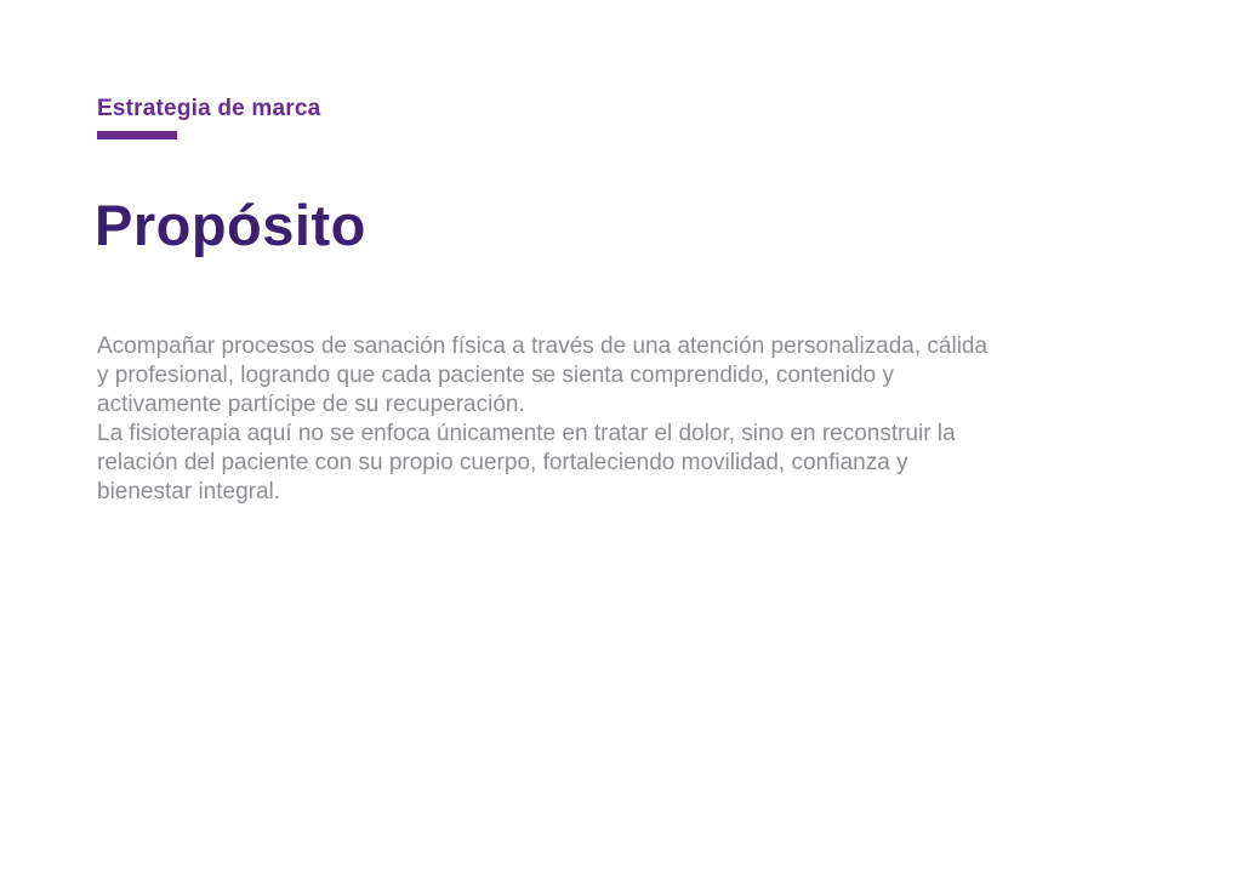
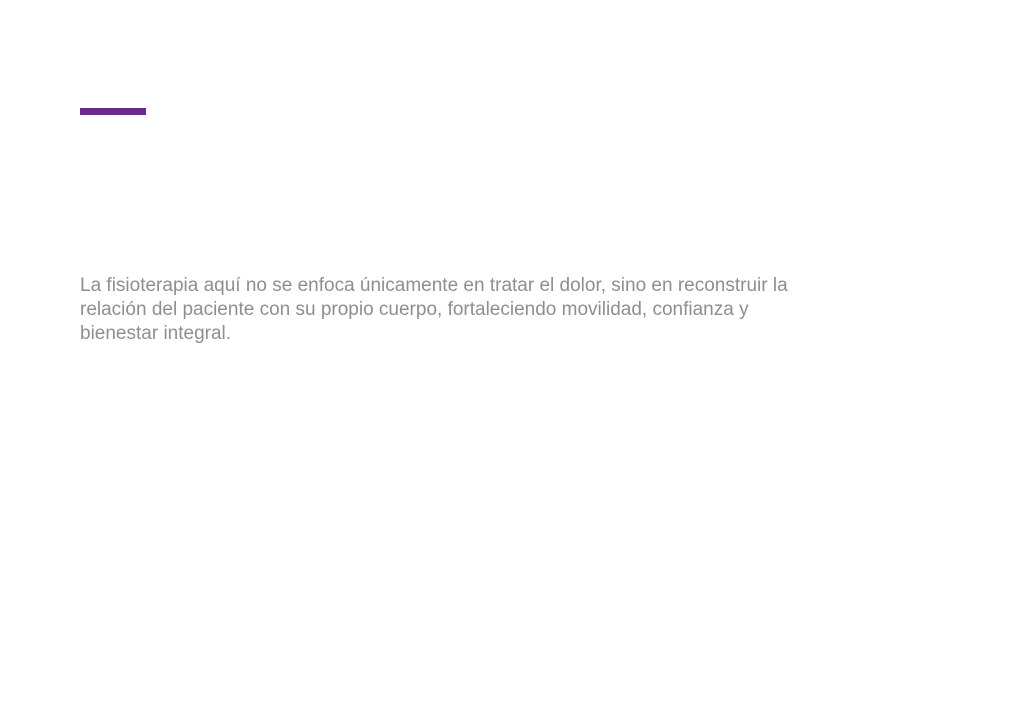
- Estrategia de marca
- Propósito
- Acompañar procesos de sanación física a través de una atención personalizada, cálida
- y profesional, logrando que cada paciente se sienta comprendido, contenido y
- activamente partícipe de su recuperación.
  La fisioterapia aquí no se enfoca únicamente en tratar el dolor, sino en reconstruir la
  relación del paciente con su propio cuerpo, fortaleciendo movilidad, confianza y
  bienestar integral.
